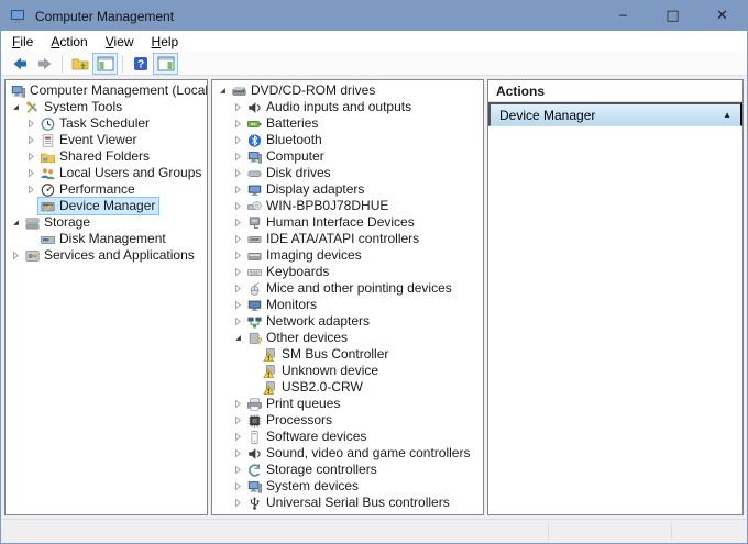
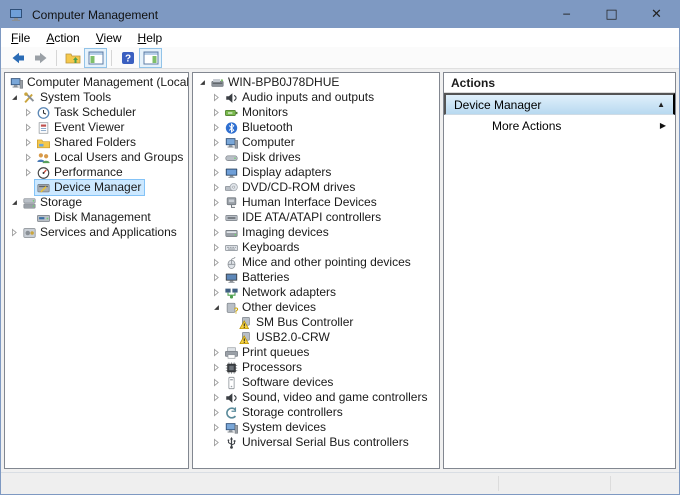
  Computer Management
  ─
  □
  ✕
  File
  Action
  View
  Help
  Computer Management (Local
  System Tools
  Task Scheduler
  Event Viewer
  Shared Folders
  Local Users and Groups
  Performance
  Device Manager
  Storage
  Disk Management
  Services and Applications
- DVD/CD-ROM drives
+ WIN-BPB0J78DHUE
  Audio inputs and outputs
- Batteries
+ Monitors
  Bluetooth
  Computer
  Disk drives
  Display adapters
- WIN-BPB0J78DHUE
+ DVD/CD-ROM drives
  Human Interface Devices
  IDE ATA/ATAPI controllers
  Imaging devices
  Keyboards
  Mice and other pointing devices
- Monitors
+ Batteries
  Network adapters
  Other devices
  SM Bus Controller
- Unknown device
  USB2.0-CRW
  Print queues
  Processors
  Software devices
  Sound, video and game controllers
  Storage controllers
  System devices
  Universal Serial Bus controllers
  Actions
  Device Manager
  ▲
+ More Actions
+ ▶
